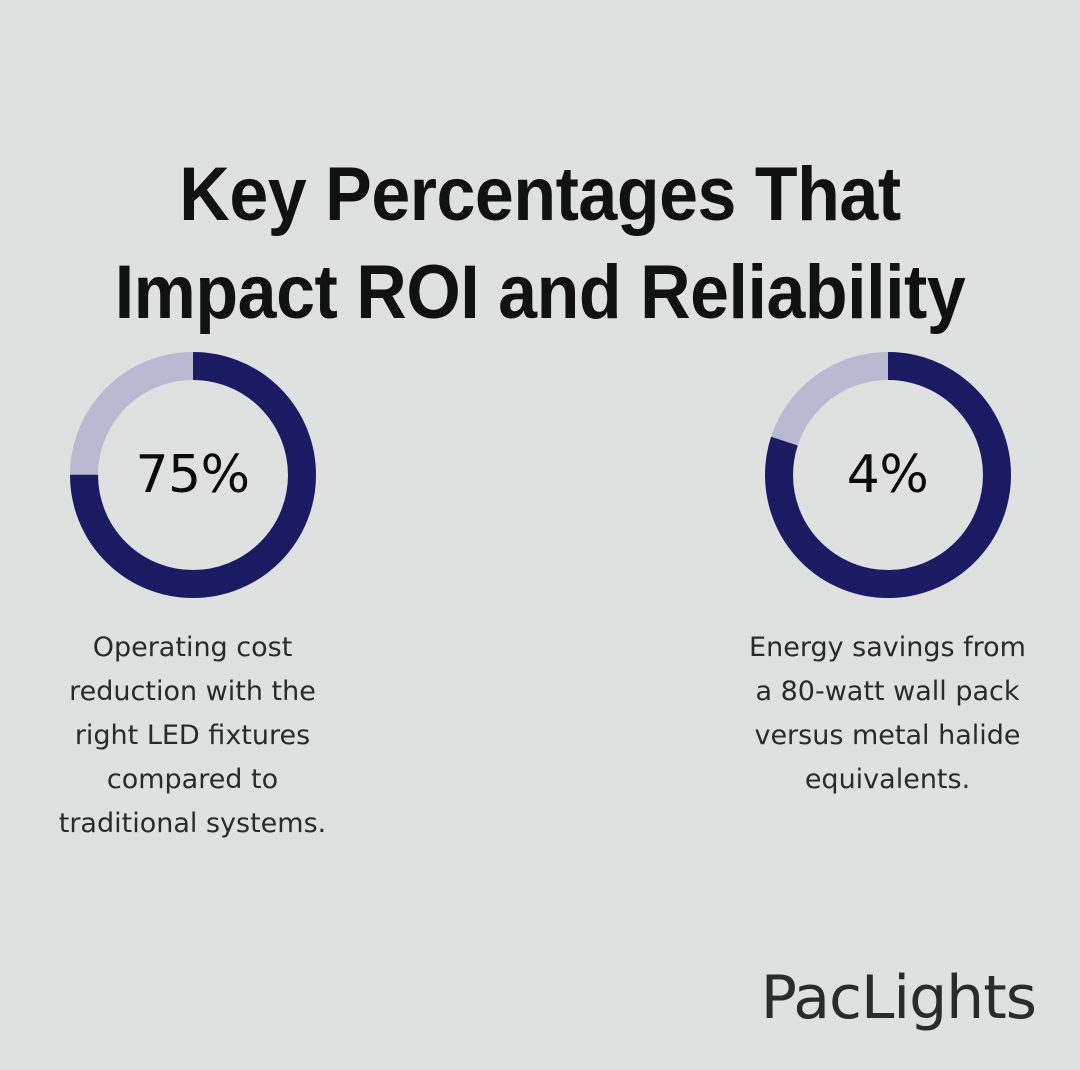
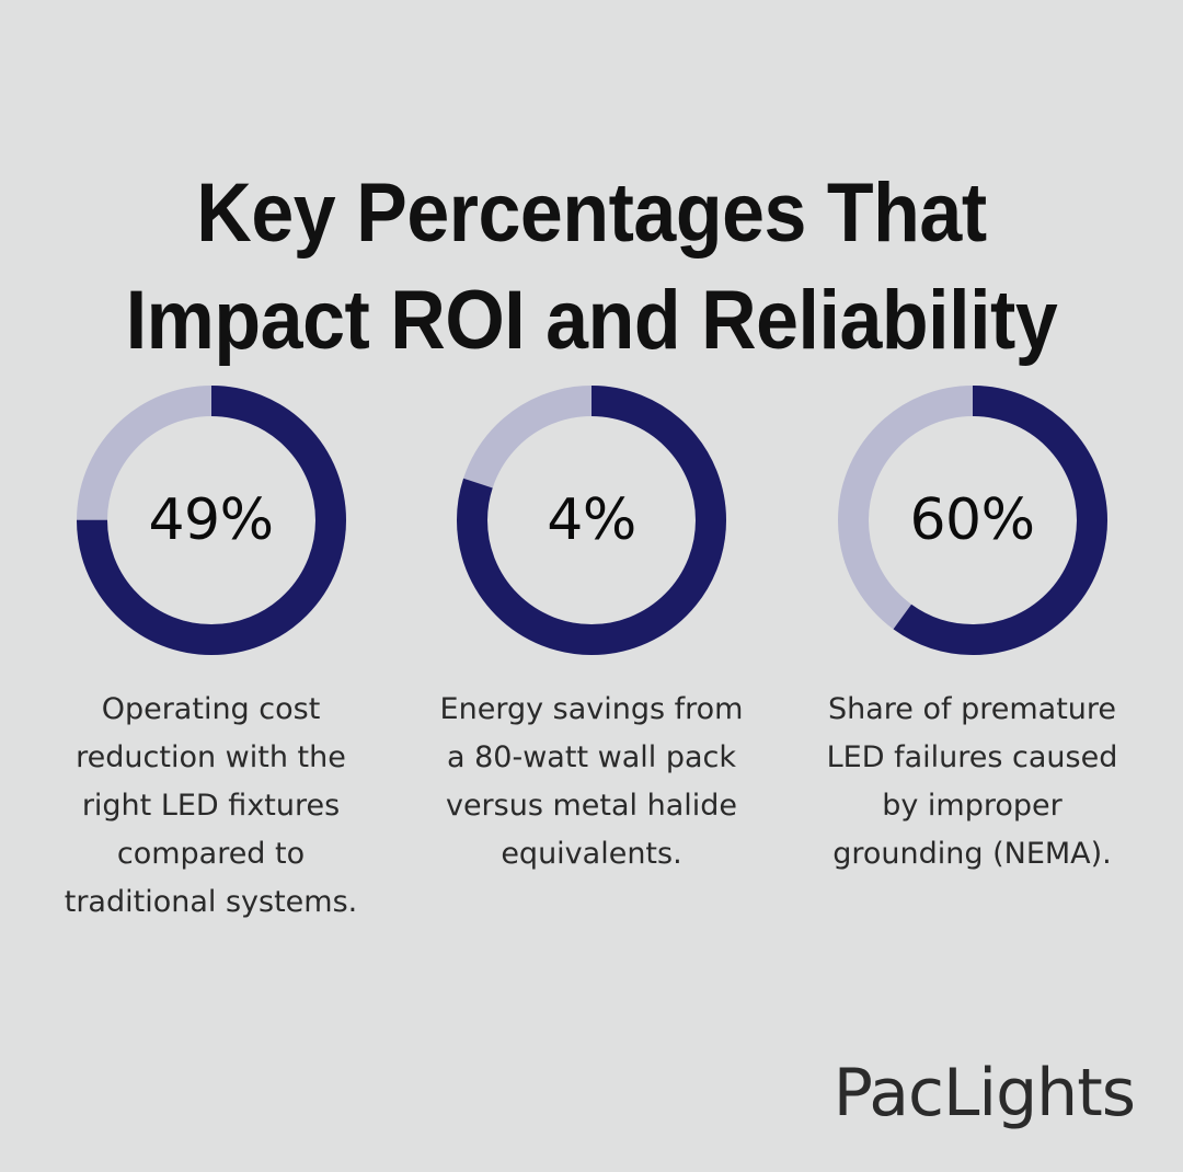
  Key Percentages That
  Impact ROI and Reliability
- 75%
+ 49%
  Operating cost reduction with the right LED fixtures compared to traditional systems.
  4%
  Energy savings from a 80-watt wall pack versus metal halide equivalents.
+ 60%
+ Share of premature LED failures caused by improper grounding (NEMA).
  PacLights
